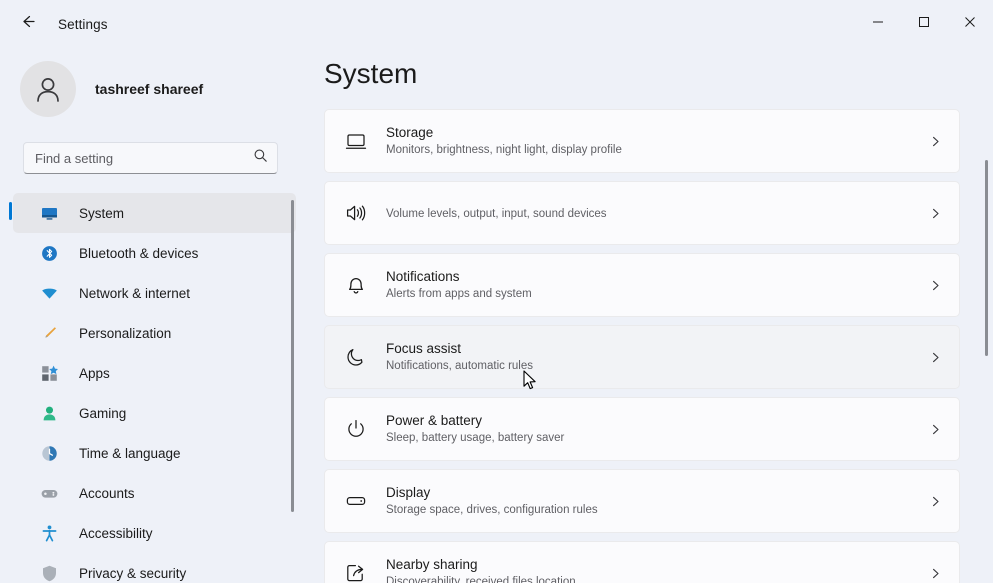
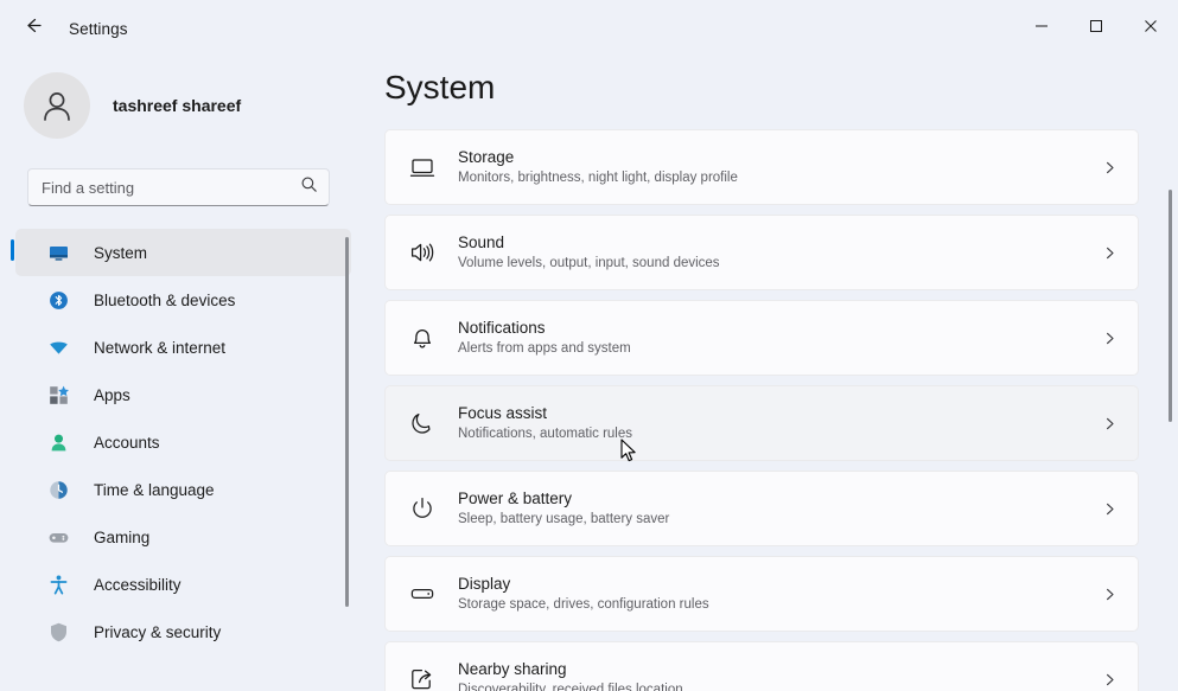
  Settings
  tashreef shareef
  Find a setting
  System
  Bluetooth & devices
  Network & internet
- Personalization
  Apps
- Gaming
+ Accounts
  Time & language
- Accounts
+ Gaming
  Accessibility
  Privacy & security
  System
  Storage
  Monitors, brightness, night light, display profile
+ Sound
  Volume levels, output, input, sound devices
  Notifications
  Alerts from apps and system
  Focus assist
  Notifications, automatic rules
  Power & battery
  Sleep, battery usage, battery saver
  Display
  Storage space, drives, configuration rules
  Nearby sharing
  Discoverability, received files location
